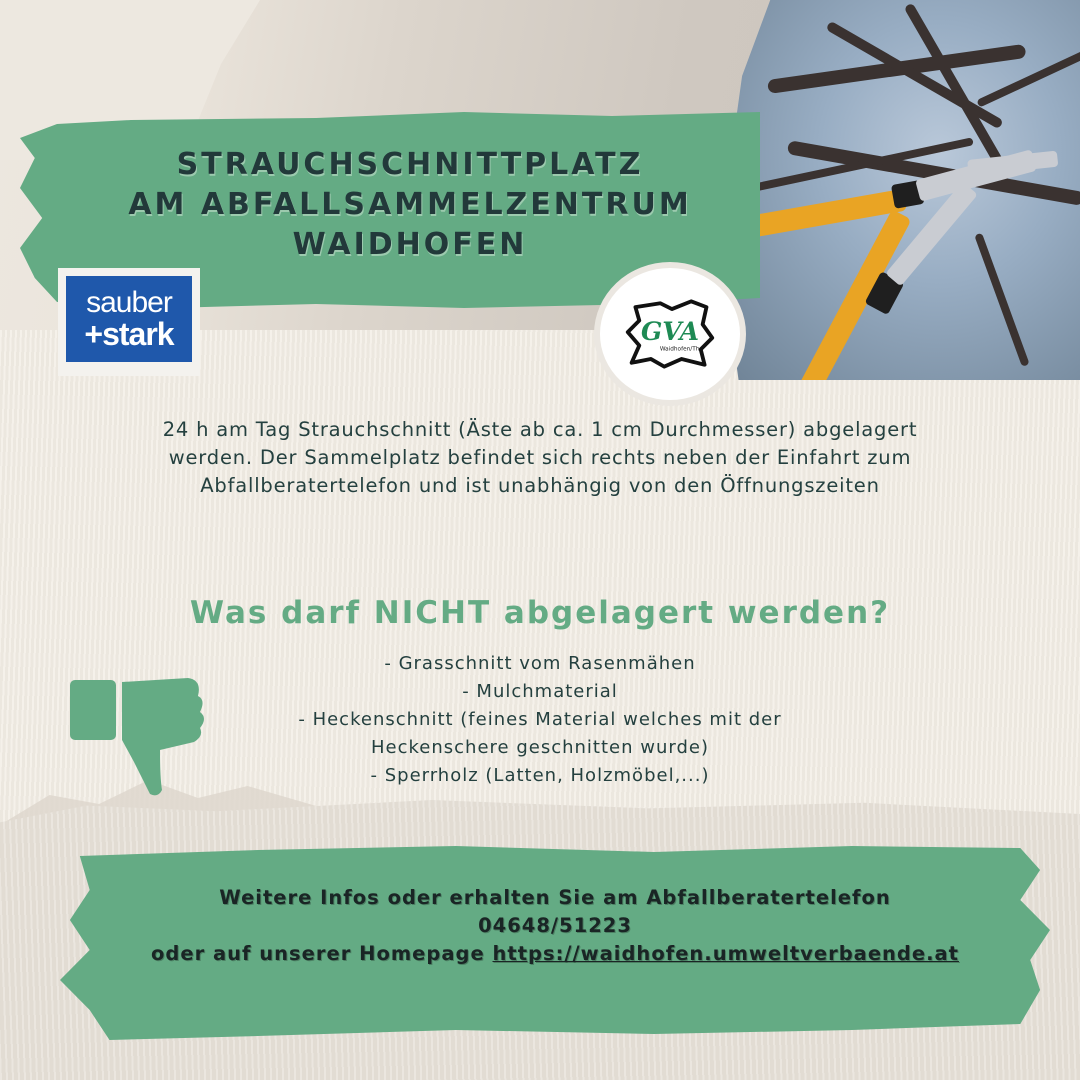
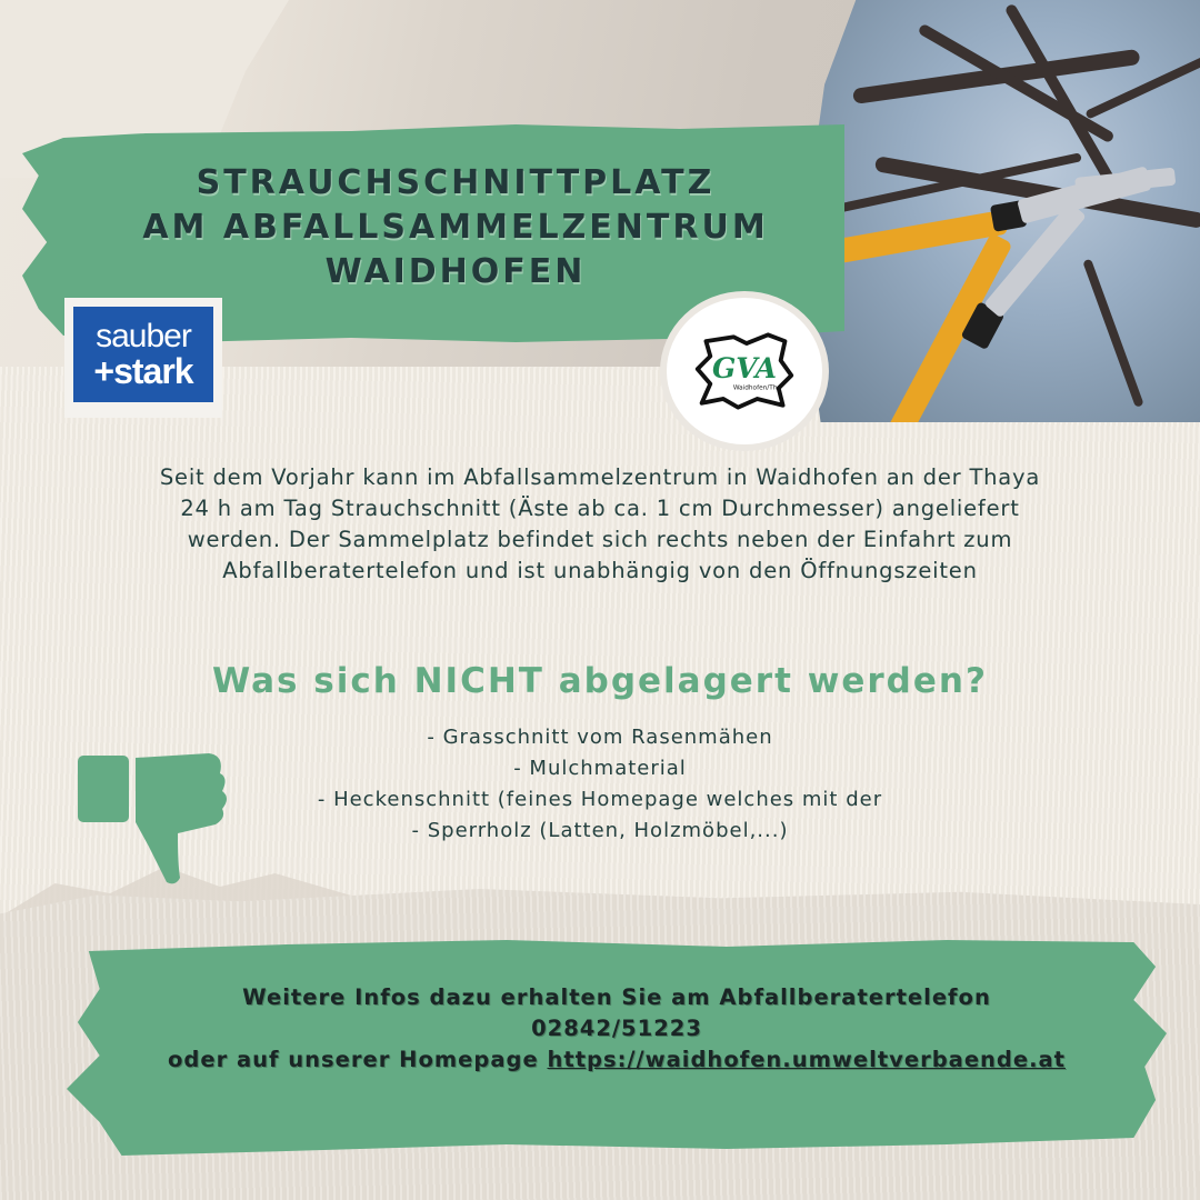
  STRAUCHSCHNITTPLATZ
  AM ABFALLSAMMELZENTRUM
  WAIDHOFEN
  sauber
  +stark
  GVA
+ Seit dem Vorjahr kann im Abfallsammelzentrum in Waidhofen an der Thaya
- 24 h am Tag Strauchschnitt (Äste ab ca. 1 cm Durchmesser) abgelagert
+ 24 h am Tag Strauchschnitt (Äste ab ca. 1 cm Durchmesser) angeliefert
  werden. Der Sammelplatz befindet sich rechts neben der Einfahrt zum
  Abfallberatertelefon und ist unabhängig von den Öffnungszeiten
- Was darf NICHT abgelagert werden?
+ Was sich NICHT abgelagert werden?
  - Grasschnitt vom Rasenmähen
  - Mulchmaterial
- - Heckenschnitt (feines Material welches mit der
+ - Heckenschnitt (feines Homepage welches mit der
- Heckenschere geschnitten wurde)
  - Sperrholz (Latten, Holzmöbel,...)
- Weitere Infos oder erhalten Sie am Abfallberatertelefon
+ Weitere Infos dazu erhalten Sie am Abfallberatertelefon
- 04648/51223
+ 02842/51223
  oder auf unserer Homepage https://waidhofen.umweltverbaende.at
